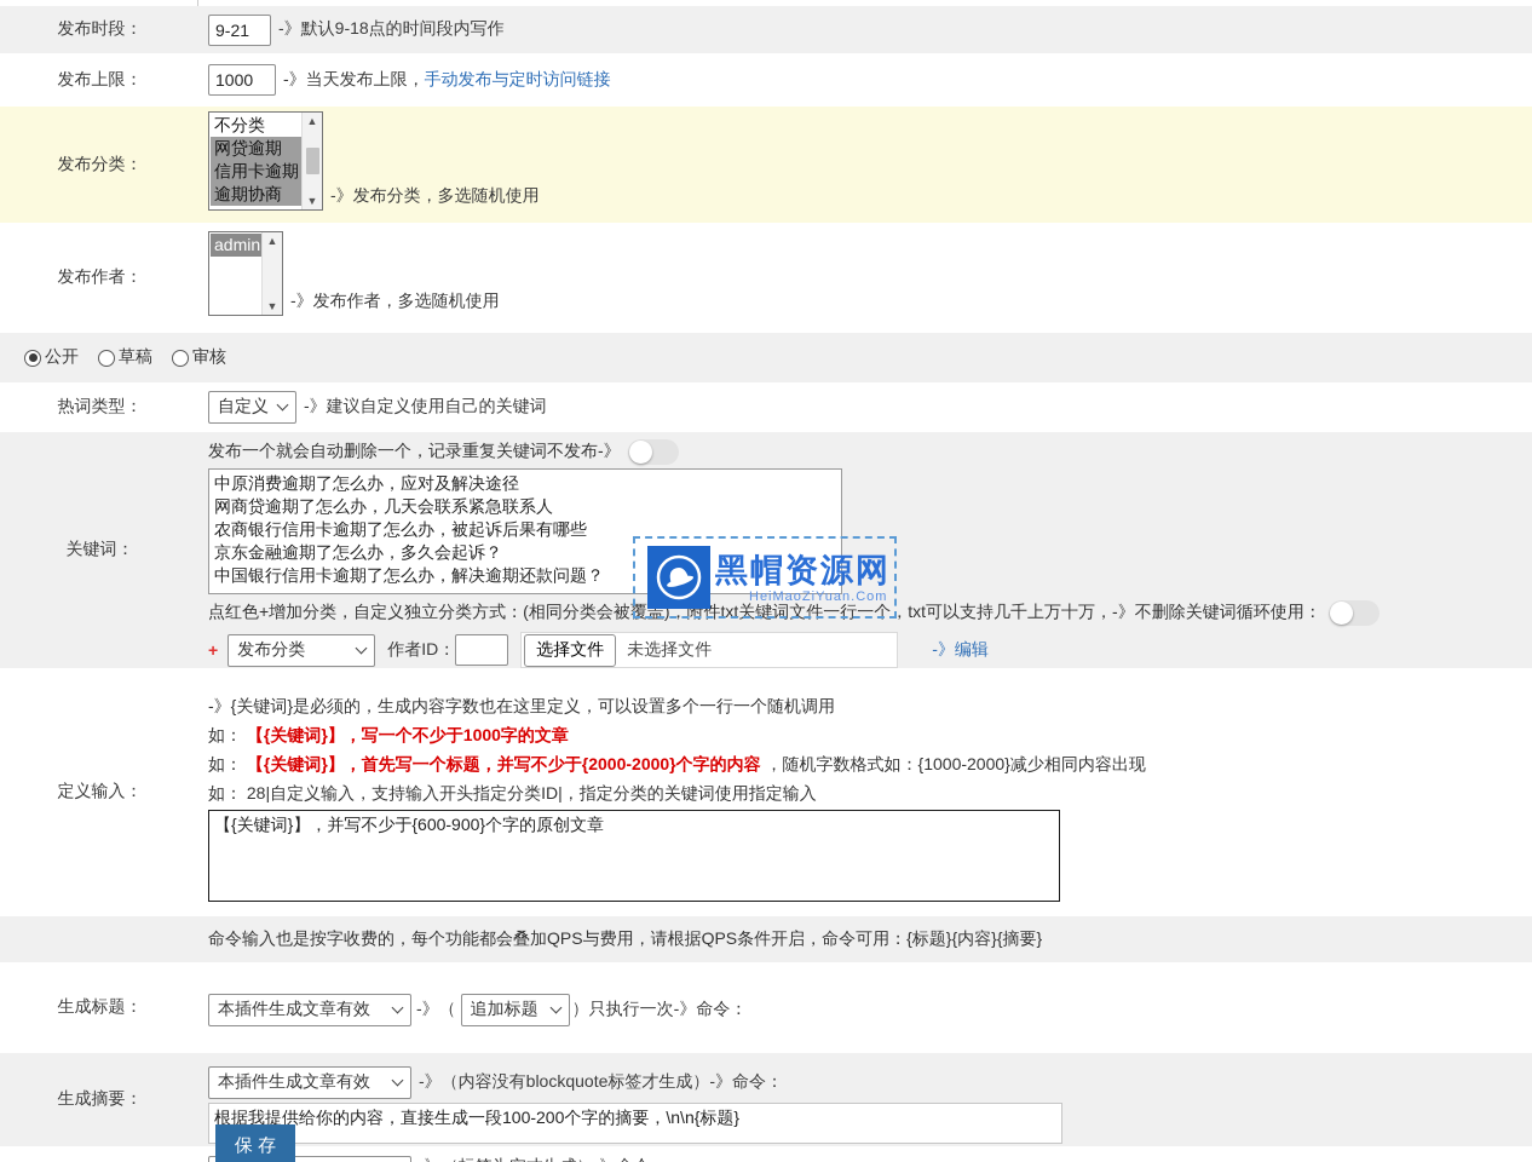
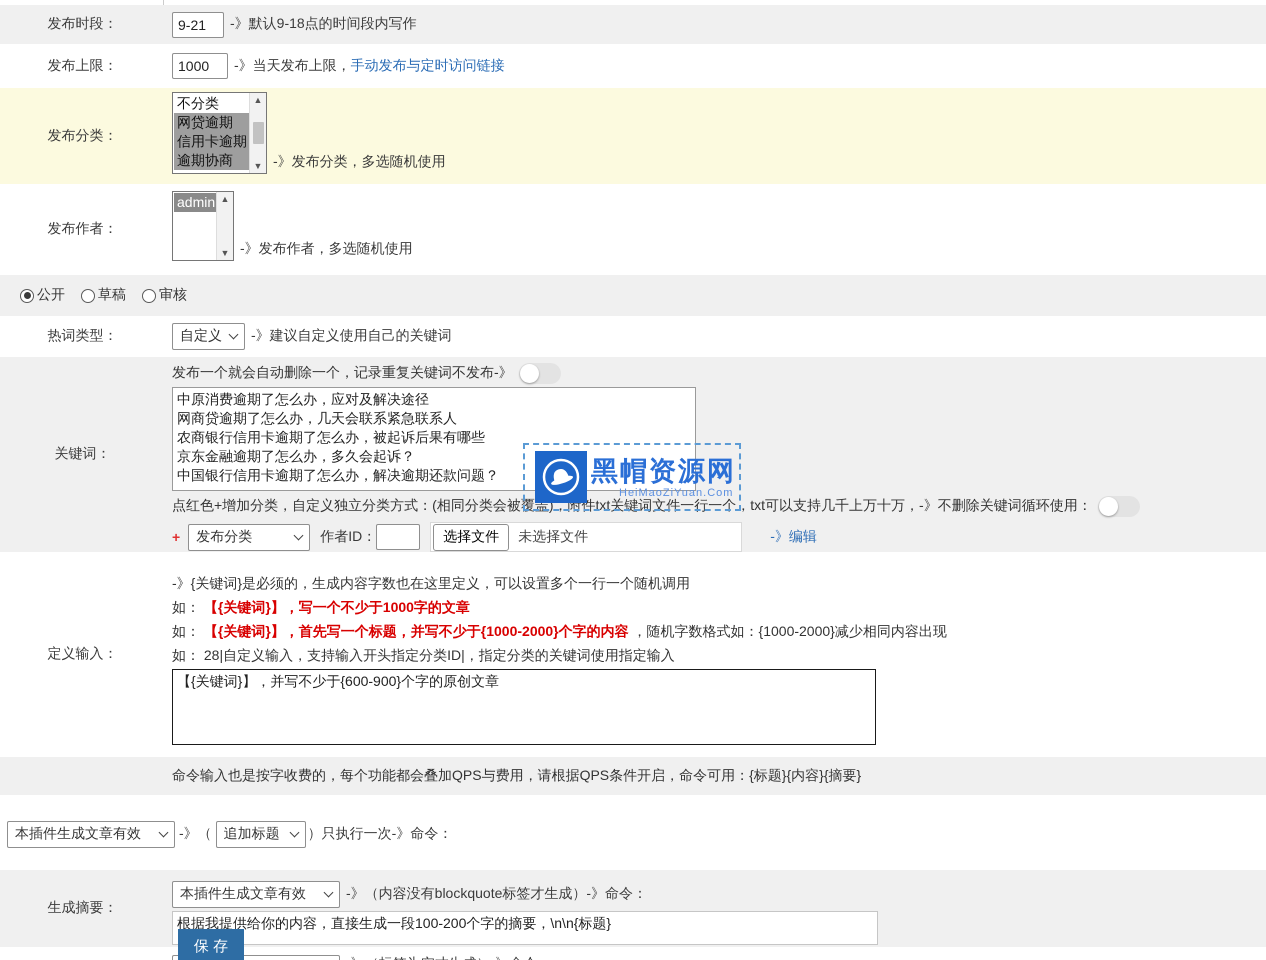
  发布时段：
  9-21
  -》默认9-18点的时间段内写作
  发布上限：
  1000
  -》当天发布上限，
  手动发布与定时访问链接
  发布分类：
  不分类
  网贷逾期
  信用卡逾期
  逾期协商
  ▲
  ▼
  -》发布分类，多选随机使用
  发布作者：
  admin
  ▲
  ▼
  -》发布作者，多选随机使用
  公开
  草稿
  审核
  热词类型：
  自定义
  -》建议自定义使用自己的关键词
  关键词：
  发布一个就会自动删除一个，记录重复关键词不发布-》
  中原消费逾期了怎么办，应对及解决途径
  网商贷逾期了怎么办，几天会联系紧急联系人
  农商银行信用卡逾期了怎么办，被起诉后果有哪些
  京东金融逾期了怎么办，多久会起诉？
  中国银行信用卡逾期了怎么办，解决逾期还款问题？
  点红色+增加分类，自定义独立分类方式：(相同分类会被覆盖)，附件txt关键词文件一行一个，txt可以支持几千上万十万，-》不删除关键词循环使用：
  +
  发布分类
  作者ID：
  选择文件
  未选择文件
  -》
  编辑
  定义输入：
  -》{关键词}是必须的，生成内容字数也在这里定义，可以设置多个一行一个随机调用
  如： 【{关键词}】，写一个不少于1000字的文章
- 如： 【{关键词}】，首先写一个标题，并写不少于{2000-2000}个字的内容 ，随机字数格式如：{1000-2000}减少相同内容出现
+ 如： 【{关键词}】，首先写一个标题，并写不少于{1000-2000}个字的内容 ，随机字数格式如：{1000-2000}减少相同内容出现
  如： 28|自定义输入，支持输入开头指定分类ID|，指定分类的关键词使用指定输入
  【{关键词}】，并写不少于{600-900}个字的原创文章
  命令输入也是按字收费的，每个功能都会叠加QPS与费用，请根据QPS条件开启，命令可用：{标题}{内容}{摘要}
- 生成标题：
  本插件生成文章有效
  -》（
  追加标题
  ）只执行一次-》命令：
  生成摘要：
  本插件生成文章有效
  -》（内容没有blockquote标签才生成）-》命令：
  根据我提供给你的内容，直接生成一段100-200个字的摘要，\n\n{标题}
  保 存
  黑帽资源网
  HeiMaoZiYuan.Com
